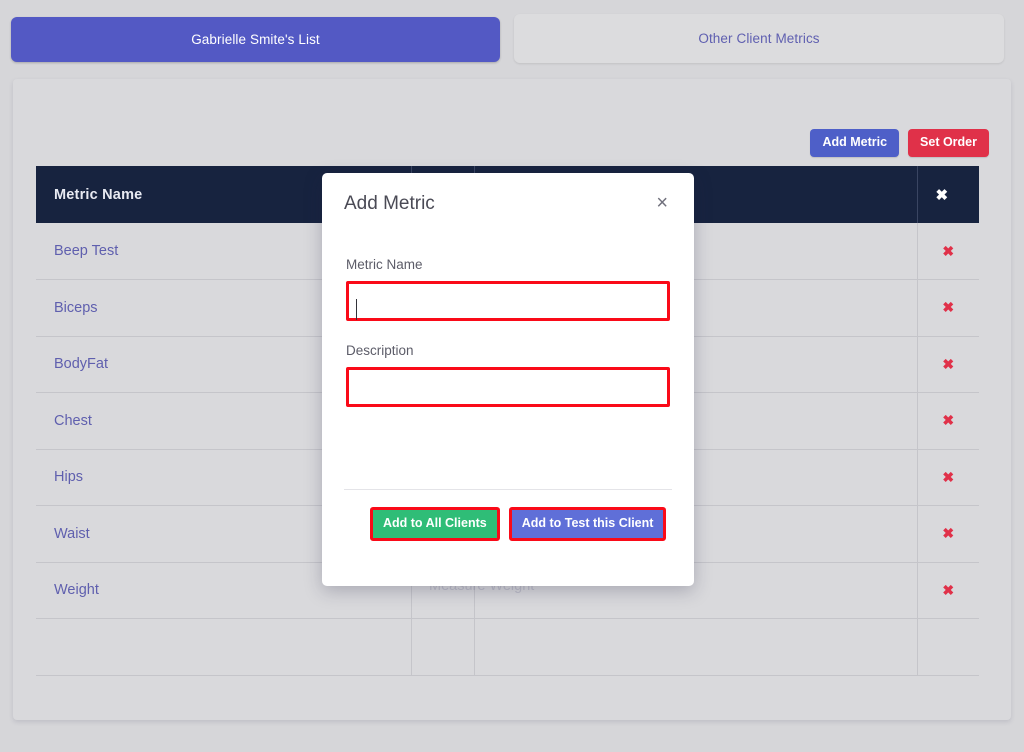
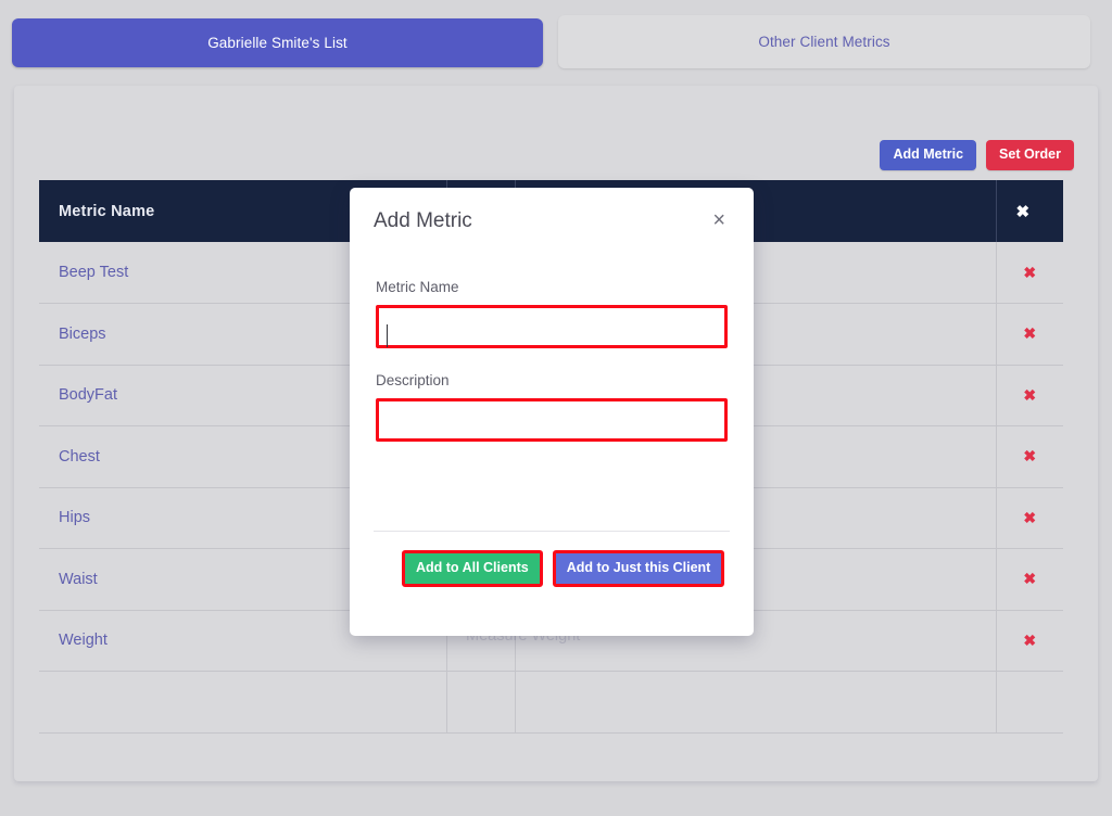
  Gabrielle Smite's List
  Other Client Metrics
  Add Metric
  Set Order
  Metric Name			✖
  Beep Test			✖
  Biceps			✖
  BodyFat			✖
  Chest			✖
  Hips			✖
  Waist			✖
  Weight			✖
  Measure Weight
  Add Metric
  ×
  Metric Name
  Description
  Add to All Clients
- Add to Test this Client
+ Add to Just this Client
